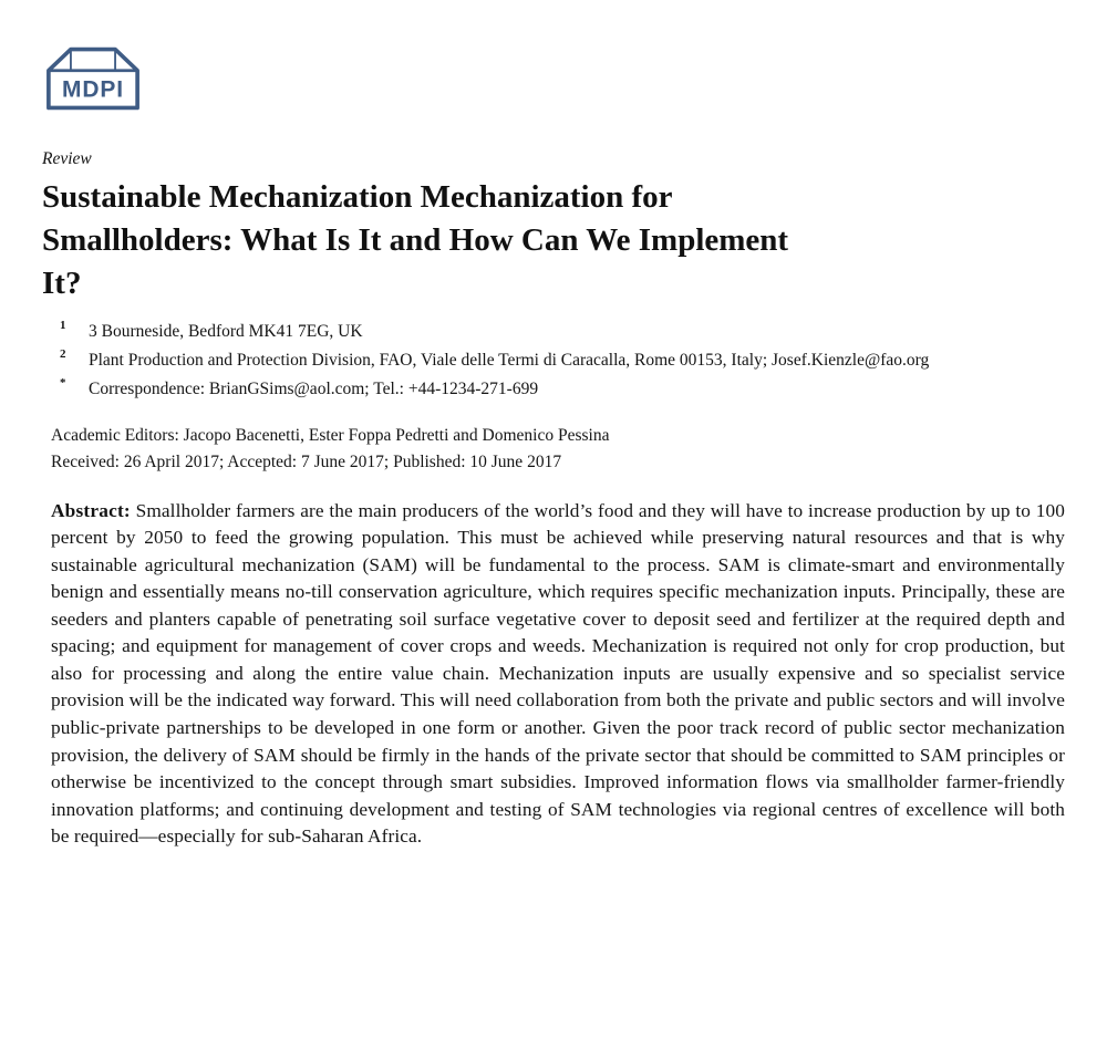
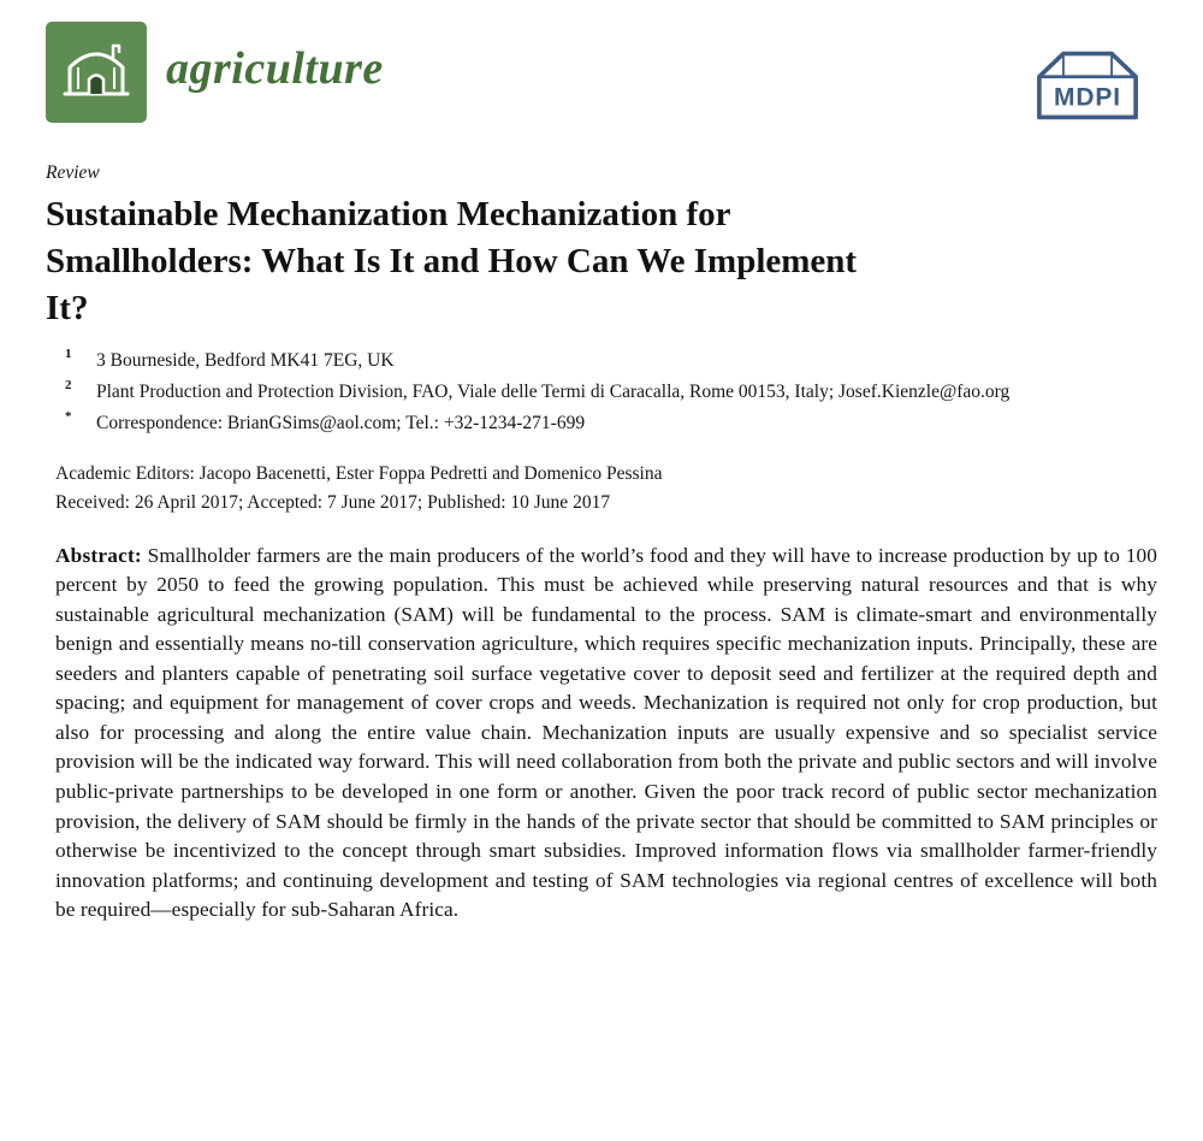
+ agriculture
  MDPI
  Review
  Sustainable Mechanization Mechanization for Smallholders: What Is It and How Can We Implement It?
  1
  3 Bourneside, Bedford MK41 7EG, UK
  2
  Plant Production and Protection Division, FAO, Viale delle Termi di Caracalla, Rome 00153, Italy; Josef.Kienzle@fao.org
  *
- Correspondence: BrianGSims@aol.com; Tel.: +44-1234-271-699
+ Correspondence: BrianGSims@aol.com; Tel.: +32-1234-271-699
  Academic Editors: Jacopo Bacenetti, Ester Foppa Pedretti and Domenico Pessina
  Received: 26 April 2017; Accepted: 7 June 2017; Published: 10 June 2017
  Abstract: Smallholder farmers are the main producers of the world’s food and they will have to increase production by up to 100 percent by 2050 to feed the growing population. This must be achieved while preserving natural resources and that is why sustainable agricultural mechanization (SAM) will be fundamental to the process. SAM is climate-smart and environmentally benign and essentially means no-till conservation agriculture, which requires specific mechanization inputs. Principally, these are seeders and planters capable of penetrating soil surface vegetative cover to deposit seed and fertilizer at the required depth and spacing; and equipment for management of cover crops and weeds. Mechanization is required not only for crop production, but also for processing and along the entire value chain. Mechanization inputs are usually expensive and so specialist service provision will be the indicated way forward. This will need collaboration from both the private and public sectors and will involve public-private partnerships to be developed in one form or another. Given the poor track record of public sector mechanization provision, the delivery of SAM should be firmly in the hands of the private sector that should be committed to SAM principles or otherwise be incentivized to the concept through smart subsidies. Improved information flows via smallholder farmer-friendly innovation platforms; and continuing development and testing of SAM technologies via regional centres of excellence will both be required—especially for sub-Saharan Africa.
